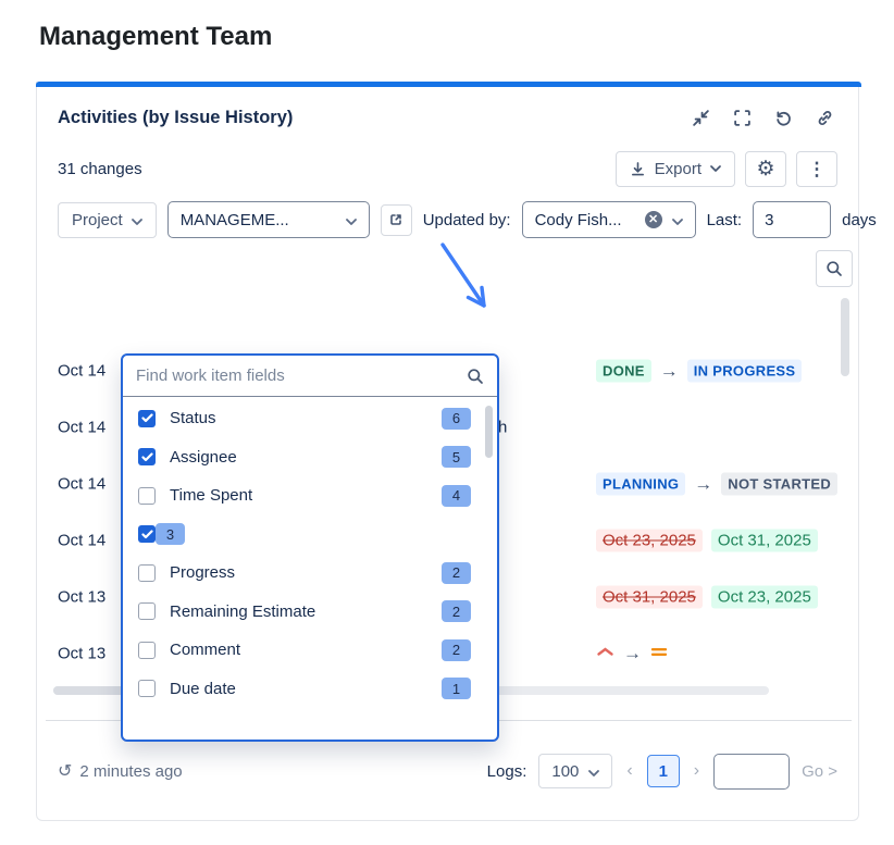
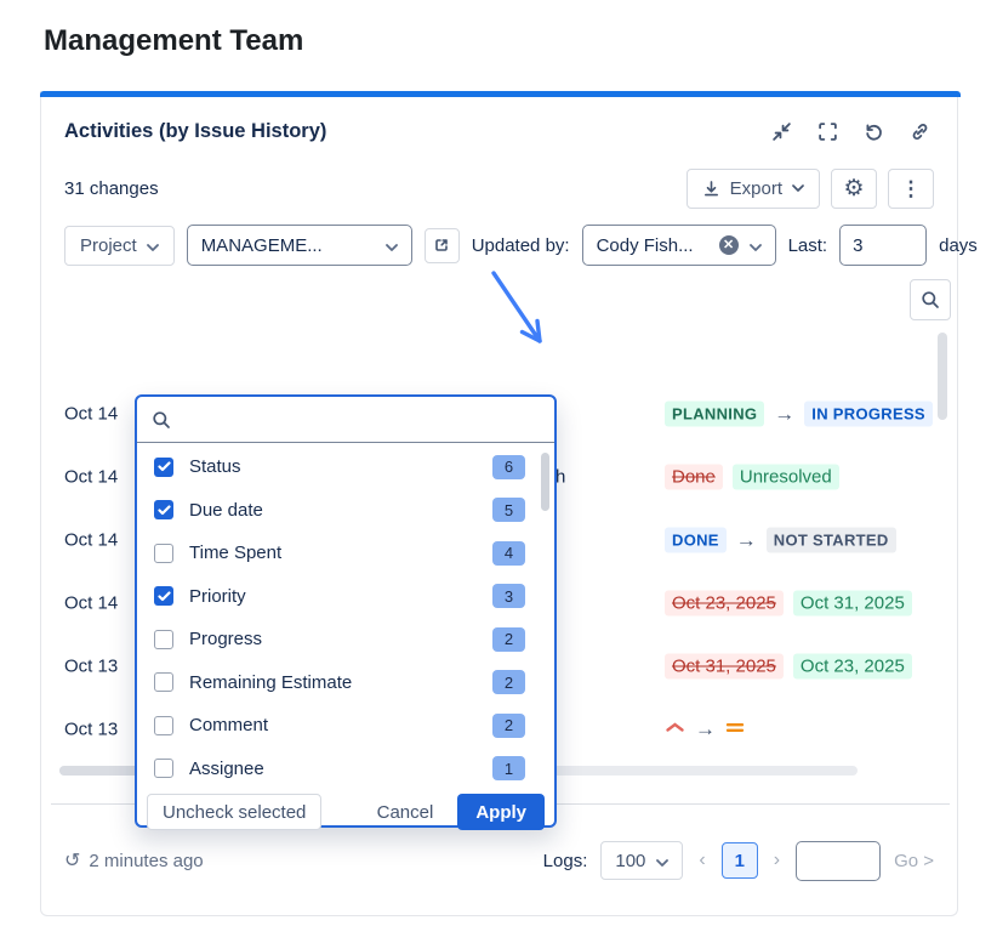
  Management Team
  Activities (by Issue History)
  31 changes
  Export
  ⚙
  ⋮
  Project
  MANAGEME...
  Updated by:
  Cody Fish...
  ✕
  Last:
  3
  days
  Oct 14
- DONE
+ PLANNING
  →
  IN PROGRESS
  Oct 14
  h
+ Done
+ Unresolved
  Oct 14
- PLANNING
+ DONE
  →
  NOT STARTED
  Oct 14
  Oct 23, 2025
  Oct 31, 2025
  Oct 13
  Oct 31, 2025
  Oct 23, 2025
  Oct 13
  →
  ↺
  2 minutes ago
  Logs:
  100
  ‹
  1
  ›
  Go >
- Find work item fields
  Status
  6
- Assignee
+ Due date
  5
  Time Spent
  4
+ Priority
  3
  Progress
  2
  Remaining Estimate
  2
  Comment
  2
- Due date
+ Assignee
  1
+ Uncheck selected
+ Cancel
+ Apply
